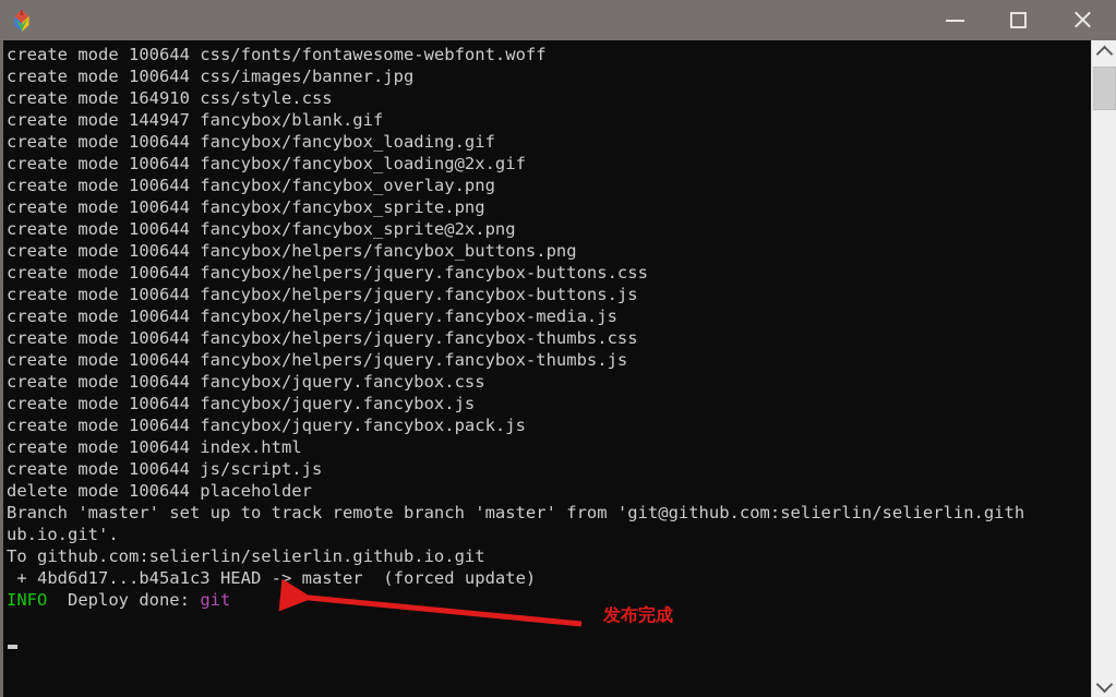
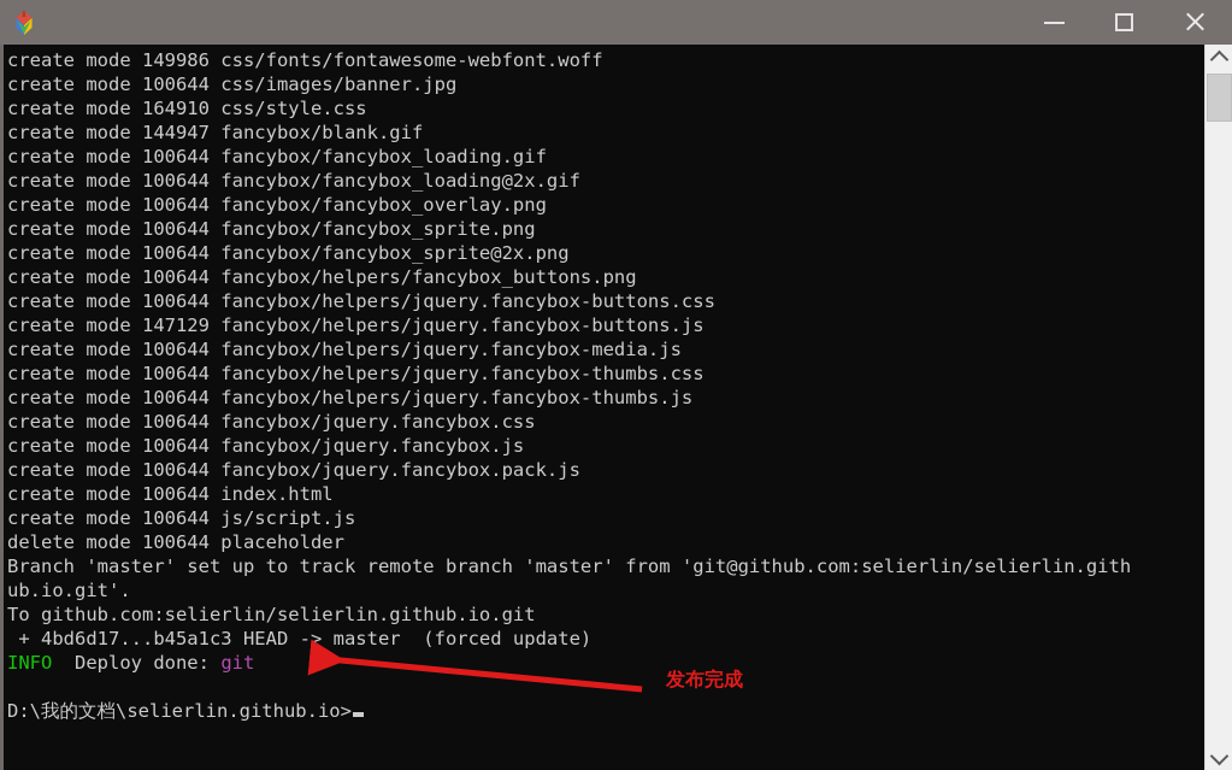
- create mode 100644 css/fonts/fontawesome-webfont.woff
+ create mode 149986 css/fonts/fontawesome-webfont.woff
  create mode 100644 css/images/banner.jpg
  create mode 164910 css/style.css
  create mode 144947 fancybox/blank.gif
  create mode 100644 fancybox/fancybox_loading.gif
  create mode 100644 fancybox/fancybox_loading@2x.gif
  create mode 100644 fancybox/fancybox_overlay.png
  create mode 100644 fancybox/fancybox_sprite.png
  create mode 100644 fancybox/fancybox_sprite@2x.png
  create mode 100644 fancybox/helpers/fancybox_buttons.png
  create mode 100644 fancybox/helpers/jquery.fancybox-buttons.css
- create mode 100644 fancybox/helpers/jquery.fancybox-buttons.js
+ create mode 147129 fancybox/helpers/jquery.fancybox-buttons.js
  create mode 100644 fancybox/helpers/jquery.fancybox-media.js
  create mode 100644 fancybox/helpers/jquery.fancybox-thumbs.css
  create mode 100644 fancybox/helpers/jquery.fancybox-thumbs.js
  create mode 100644 fancybox/jquery.fancybox.css
  create mode 100644 fancybox/jquery.fancybox.js
  create mode 100644 fancybox/jquery.fancybox.pack.js
  create mode 100644 index.html
  create mode 100644 js/script.js
  delete mode 100644 placeholder
  Branch 'master' set up to track remote branch 'master' from 'git@github.com:selierlin/selierlin.gith
  ub.io.git'.
  To github.com:selierlin/selierlin.github.io.git
  + 4bd6d17...b45a1c3 HEAD -> master (forced update)
  INFO Deploy done: git
+ D:\我的文档\selierlin.github.io>
  发布完成
